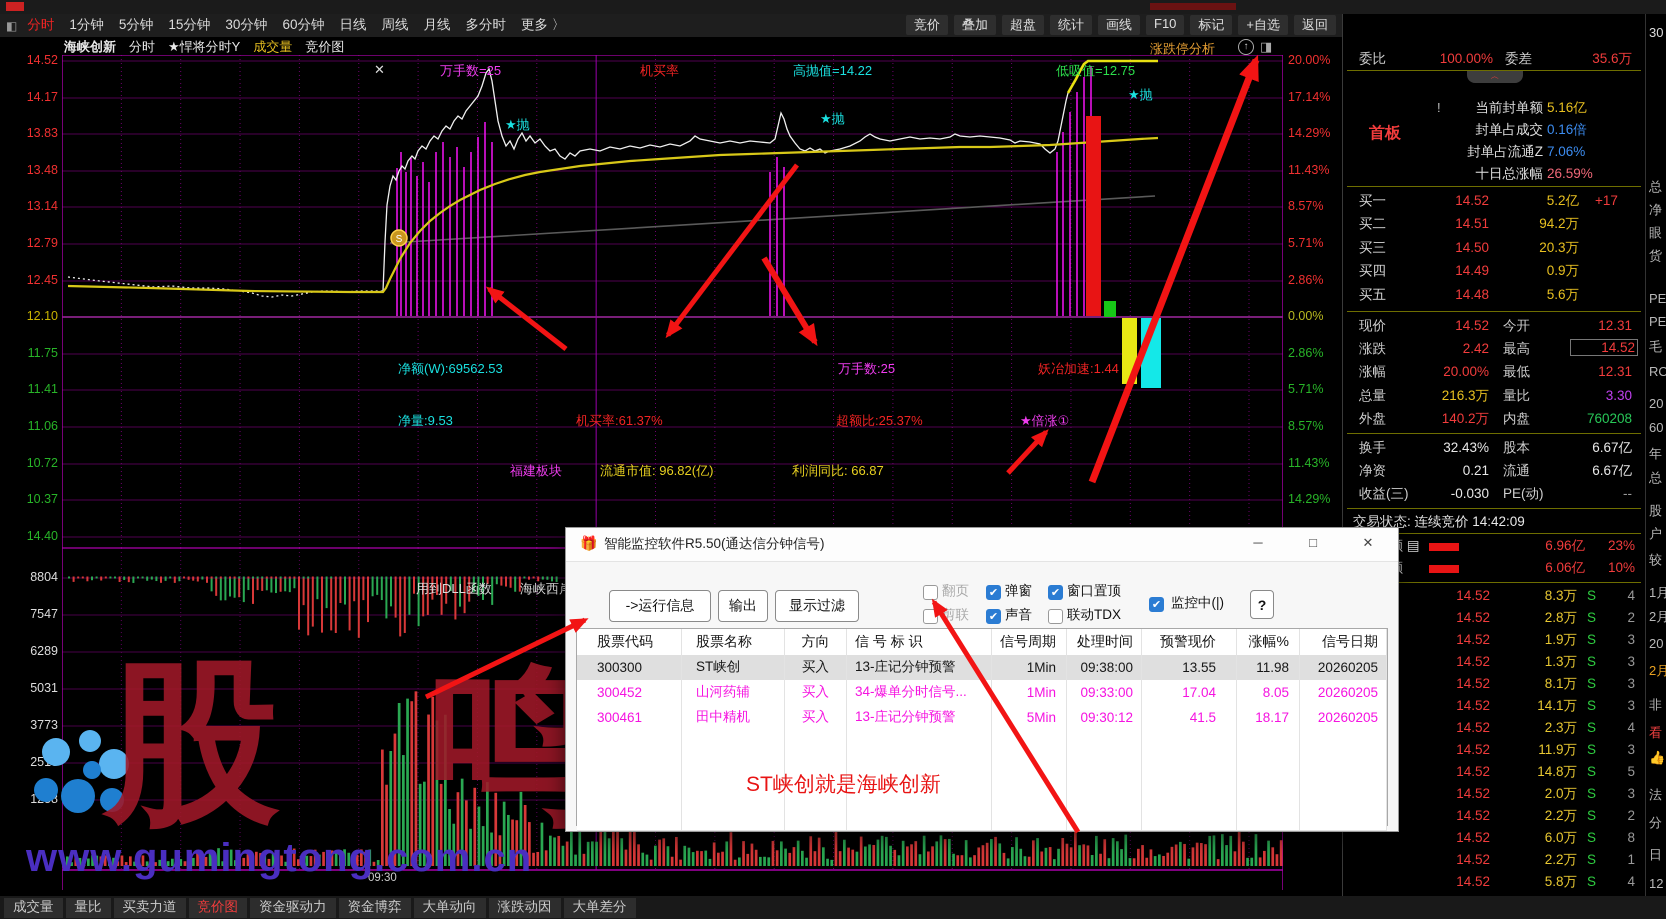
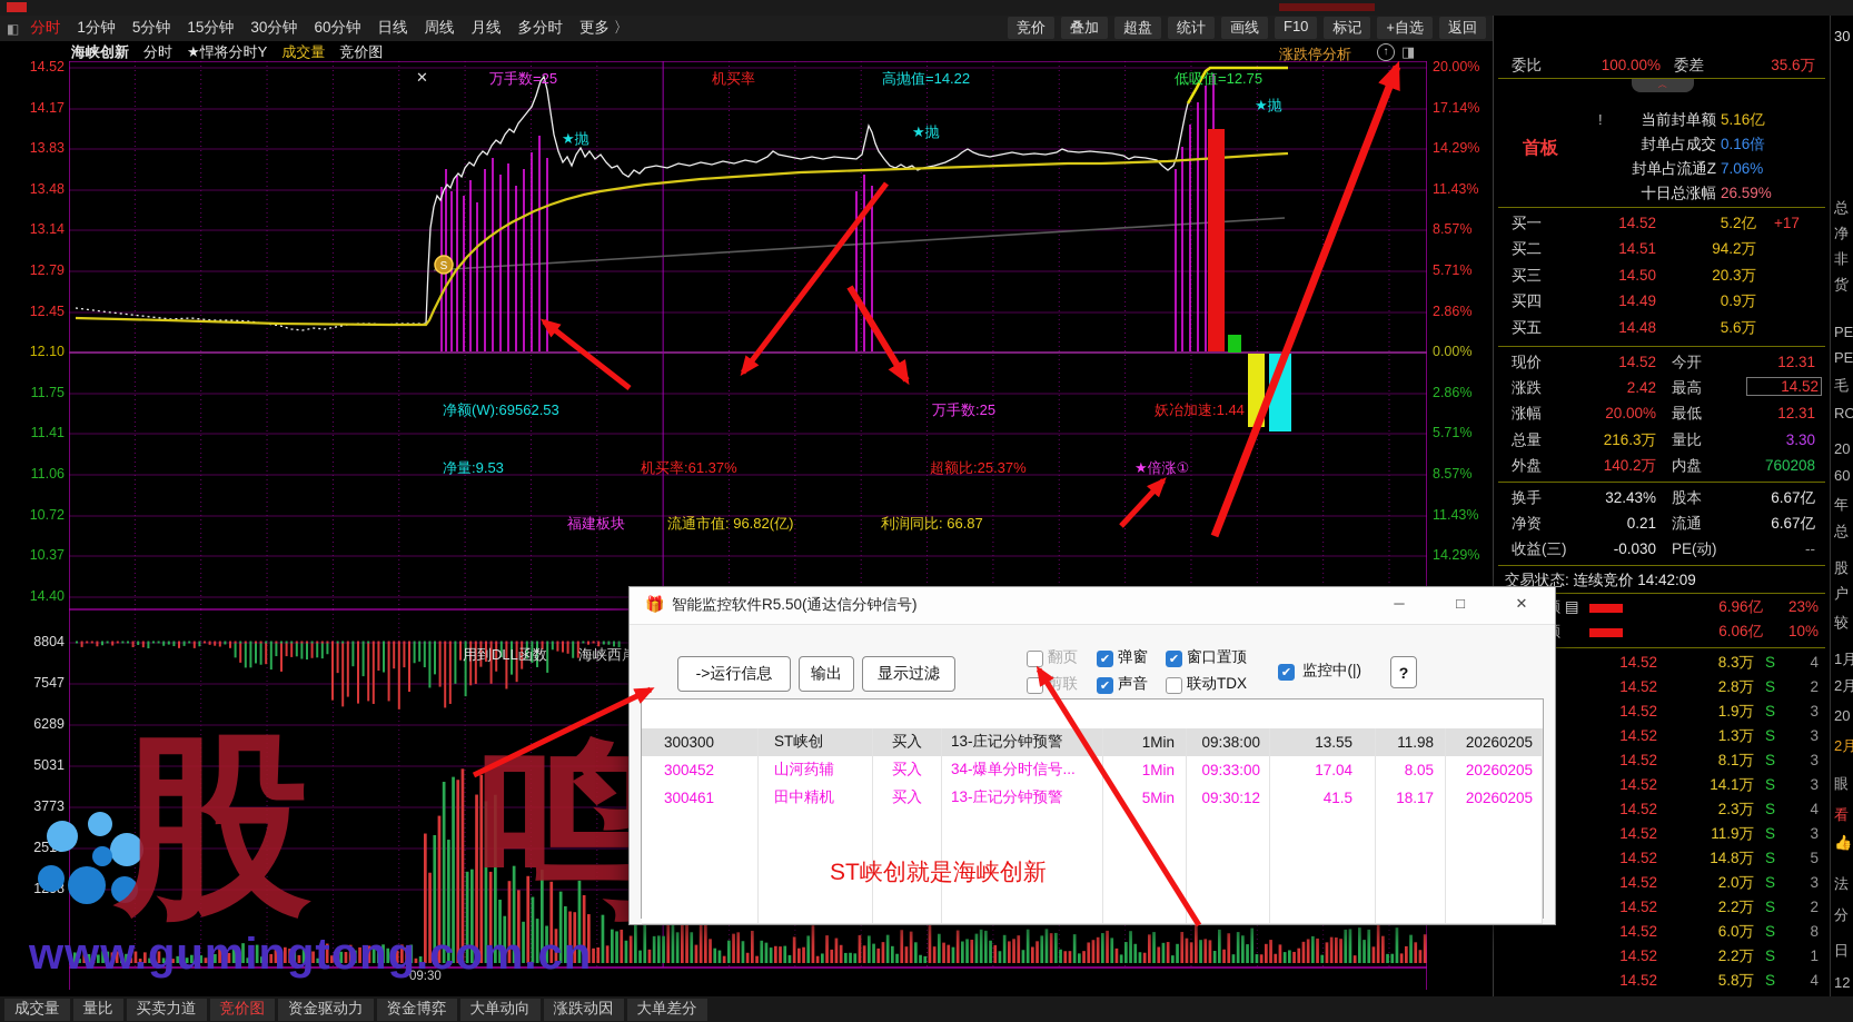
  ◧
  分时 1分钟 5分钟 15分钟 30分钟 60分钟 日线 周线 月线 多分时 更多 〉
  竞价
  叠加
  超盘
  统计
  画线
  F10
  标记
  +自选
  返回
  海峡创新
  分时
  ★悍将分时Y
  成交量
  竞价图
  涨跌停分析
  ↑
  ◨
  ✕
  S
  14.52
  14.17
  13.83
  13.48
  13.14
  12.79
  12.45
  12.10
  11.75
  11.41
  11.06
  10.72
  10.37
  14.40
  8804
  7547
  6289
  5031
  3773
  20.00%
  17.14%
  14.29%
  11.43%
  8.57%
  5.71%
  2.86%
  0.00%
  2.86%
  5.71%
  8.57%
  11.43%
  14.29%
  万手数=25
  机买率
  高抛值=14.22
  低吸值=12.75
  ★抛
  ★抛
  ★抛
  净额(W):69562.53
  万手数:25
  妖冶加速:1.44
  净量:9.53
  机买率:61.37%
  超额比:25.37%
  ★倍涨①
  福建板块
  流通市值: 96.82(亿)
  利润同比: 66.87
  用到DLL函数
  09:30
  www.gumingtong.com.cn
  🎁
  智能监控软件R5.50(通达信分钟信号)
  ─
  □
  ✕
  ->运行信息
  输出
  显示过滤
  翻页
  ✔
  弹窗
  ✔
  窗口置顶
  剪联
  ✔
  声音
  联动TDX
  ✔
  监控中(|)
  ?
- 股票代码
- 股票名称
- 方向
- 信 号 标 识
- 信号周期
- 处理时间
- 预警现价
- 涨幅%
- 信号日期
  300300
  ST峡创
  买入
  13-庄记分钟预警
  1Min
  09:38:00
  13.55
  11.98
  20260205
  300452
  山河药辅
  买入
  34-爆单分时信号...
  1Min
  09:33:00
  17.04
  8.05
  20260205
  300461
  田中精机
  买入
  13-庄记分钟预警
  5Min
  09:30:12
  41.5
  18.17
  20260205
  ST峡创就是海峡创新
  委比
  100.00%
  委差
  35.6万
  ︿
  首板
  !
  当前封单额
  5.16亿
  封单占成交
  0.16倍
  封单占流通Z
  7.06%
  十日总涨幅
  26.59%
  买一
  14.52
  5.2亿
  +17
  买二
  14.51
  94.2万
  买三
  14.50
  20.3万
  买四
  14.49
  0.9万
  买五
  14.48
  5.6万
  现价
  14.52
  今开
  12.31
  涨跌
  2.42
  最高
  14.52
  涨幅
  20.00%
  最低
  12.31
  总量
  216.3万
  量比
  3.30
  外盘
  140.2万
  内盘
  760208
  换手
  32.43%
  股本
  6.67亿
  净资
  0.21
  流通
  6.67亿
  收益(三)
  -0.030
  PE(动)
  --
  交易状态: 连续竞价 14:42:09
  6.96亿
  23%
  6.06亿
  10%
  14.52
  8.3万
  S
  4
  14.52
  2.8万
  S
  2
  14.52
  1.9万
  S
  3
  14.52
  1.3万
  S
  3
  14.52
  8.1万
  S
  3
  14.52
  14.1万
  S
  3
  14.52
  2.3万
  S
  4
  14.52
  11.9万
  S
  3
  14.52
  14.8万
  S
  5
  14.52
  2.0万
  S
  3
  14.52
  2.2万
  S
  2
  14.52
  6.0万
  S
  8
  14.52
  2.2万
  S
  1
  14.52
  5.8万
  S
  4
  30
  总
  净
- 眼
+ 非
  货
  PE
  PE
  毛
  RO
  20
  60
  年
  总
  股
  户
  较
  1月
  2月
  20
  2月
- 非
+ 眼
  看
  👍
  法
  分
  日
  12
  成交量
  量比
  买卖力道
  竞价图
  资金驱动力
  资金博弈
  大单动向
  涨跌动因
  大单差分
